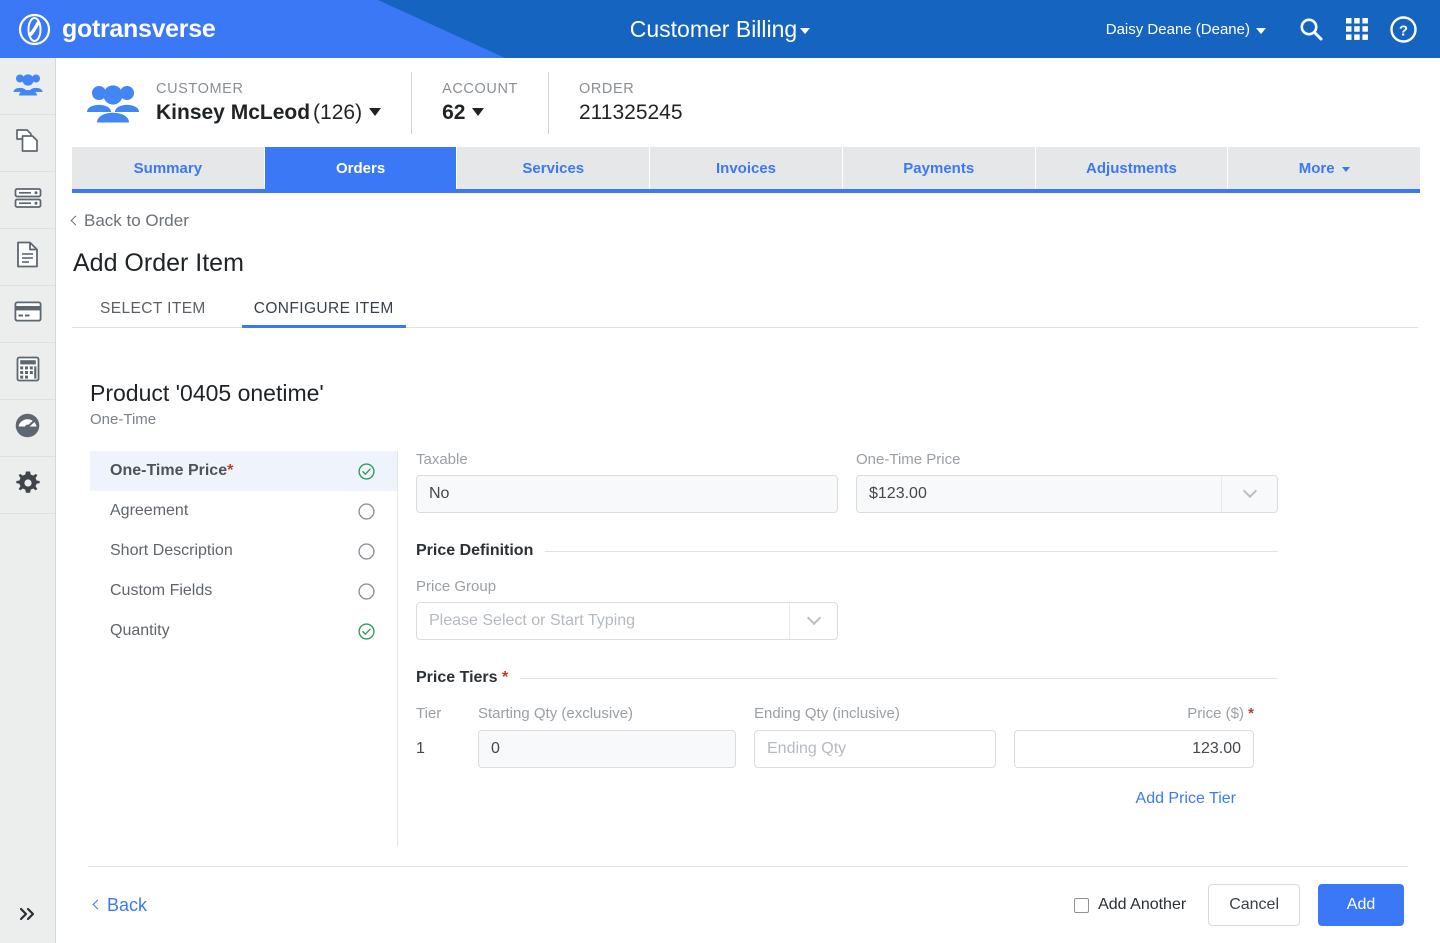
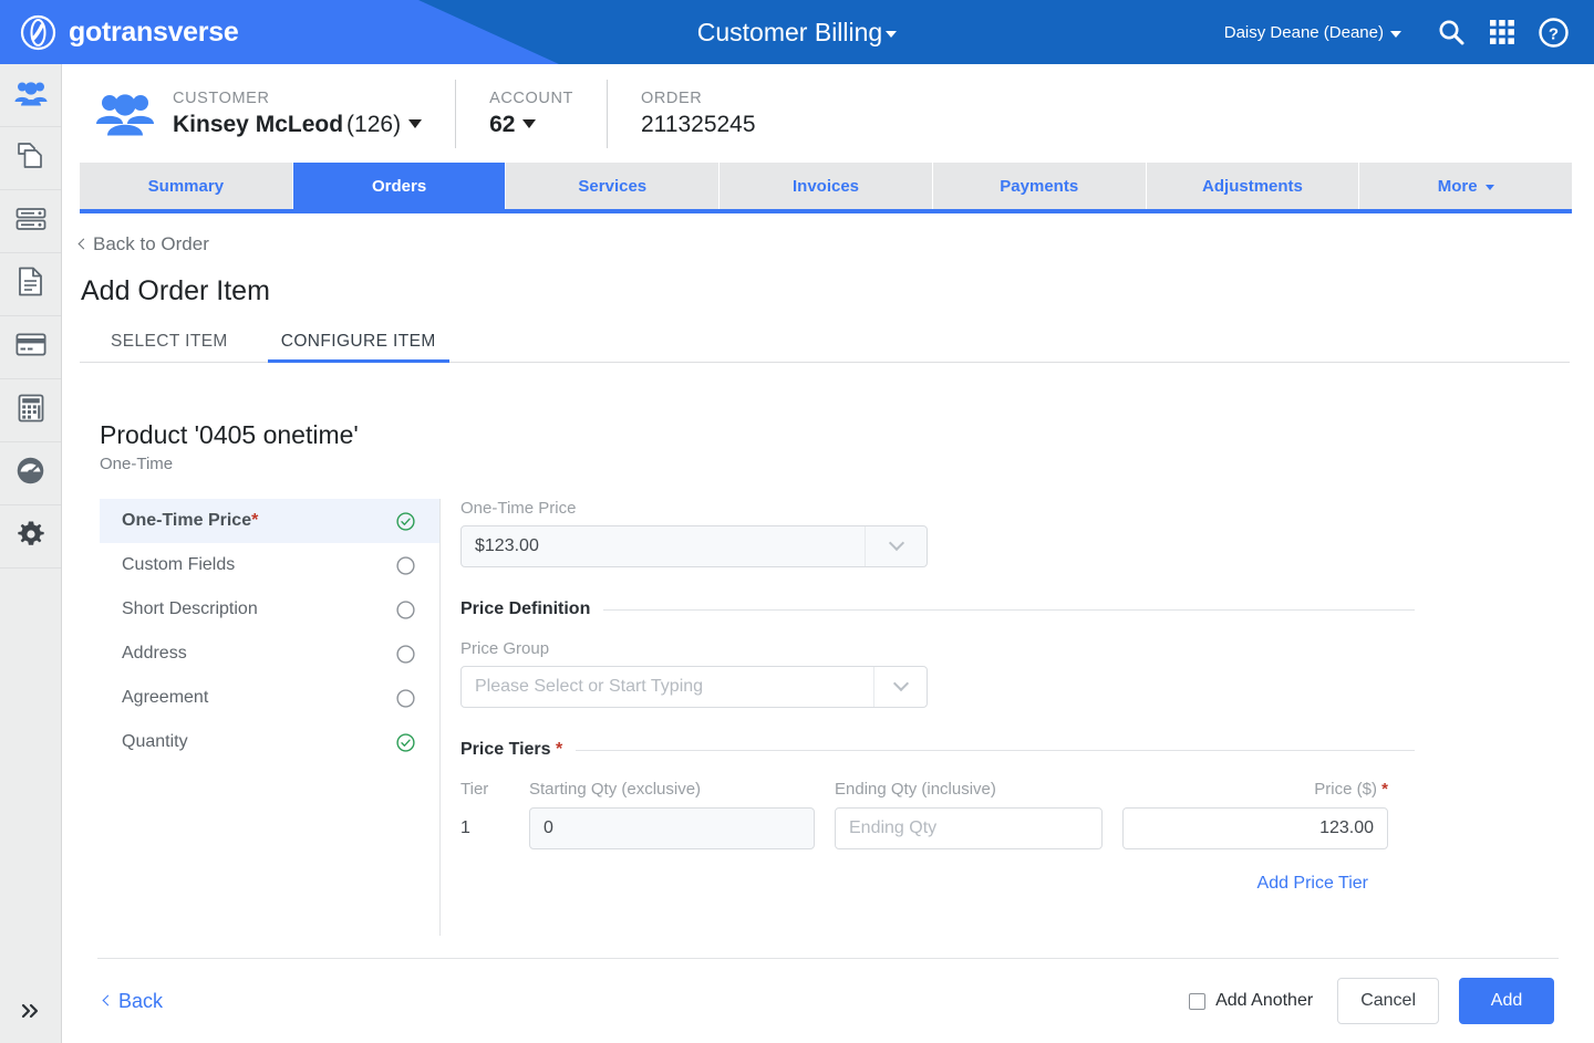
  gotransverse
  Customer Billing
  Daisy Deane (Deane)
  ?
  CUSTOMER
  Kinsey McLeod
  (126)
  ACCOUNT
  62
  ORDER
  211325245
  Summary
  Orders
  Services
  Invoices
  Payments
  Adjustments
  More
  Back to Order
  Add Order Item
  SELECT ITEM
  CONFIGURE ITEM
  Product '0405 onetime'
  One-Time
  One-Time Price*
- Agreement
+ Custom Fields
  Short Description
+ Address
- Custom Fields
+ Agreement
  Quantity
- Taxable
- No
  One-Time Price
  $123.00
  Price Definition
  Price Group
  Please Select or Start Typing
  Price Tiers *
  Tier
  Starting Qty (exclusive)
  Ending Qty (inclusive)
  Price ($) *
  1
  0
  Ending Qty
  123.00
  Add Price Tier
  Back
  Add Another
  Cancel
  Add
